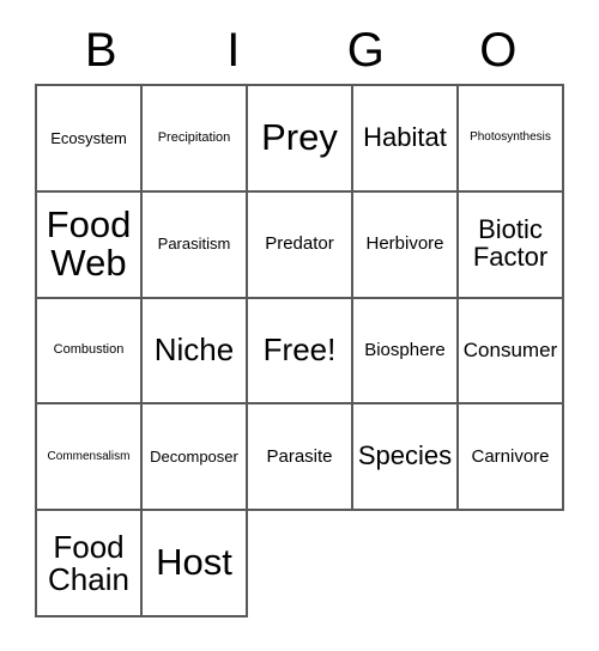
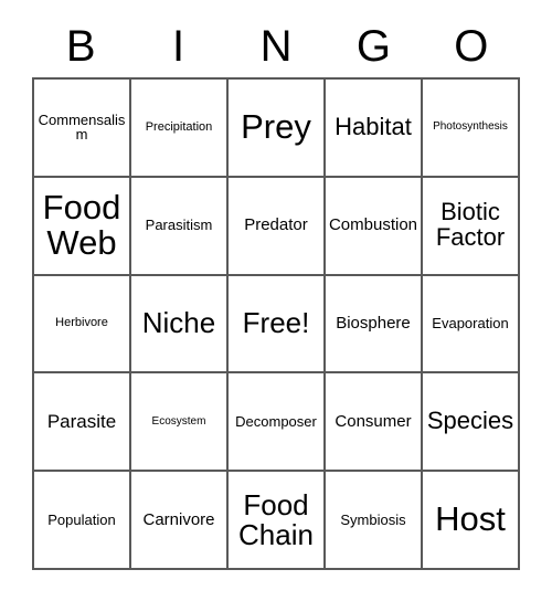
  B
  I
+ N
  G
  O
- Ecosystem
+ Commensalism
  Precipitation
  Prey
  Habitat
  Photosynthesis
  Food Web
  Parasitism
  Predator
- Herbivore
+ Combustion
  Biotic Factor
- Combustion
+ Herbivore
  Niche
  Free!
  Biosphere
+ Evaporation
- Consumer
+ Parasite
- Commensalism
+ Ecosystem
  Decomposer
- Parasite
+ Consumer
  Species
+ Population
  Carnivore
  Food Chain
+ Symbiosis
  Host
